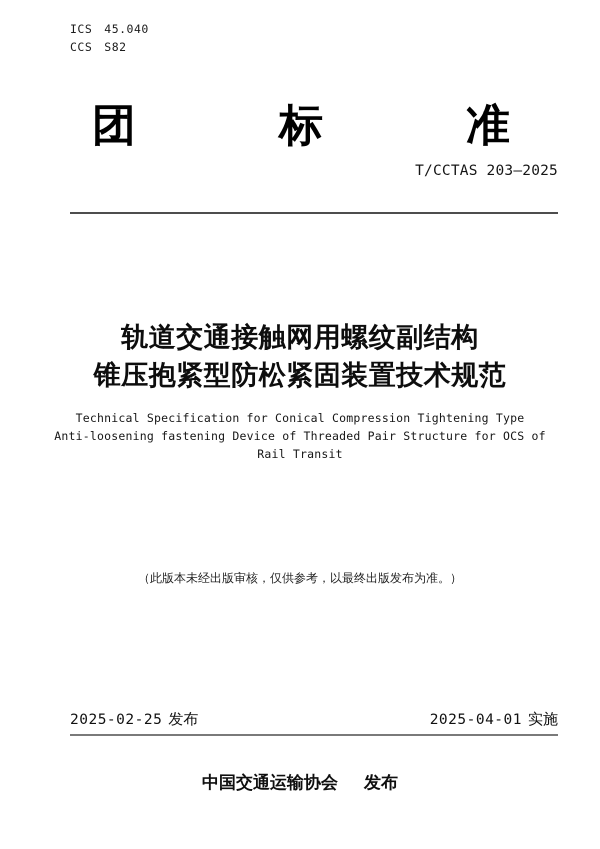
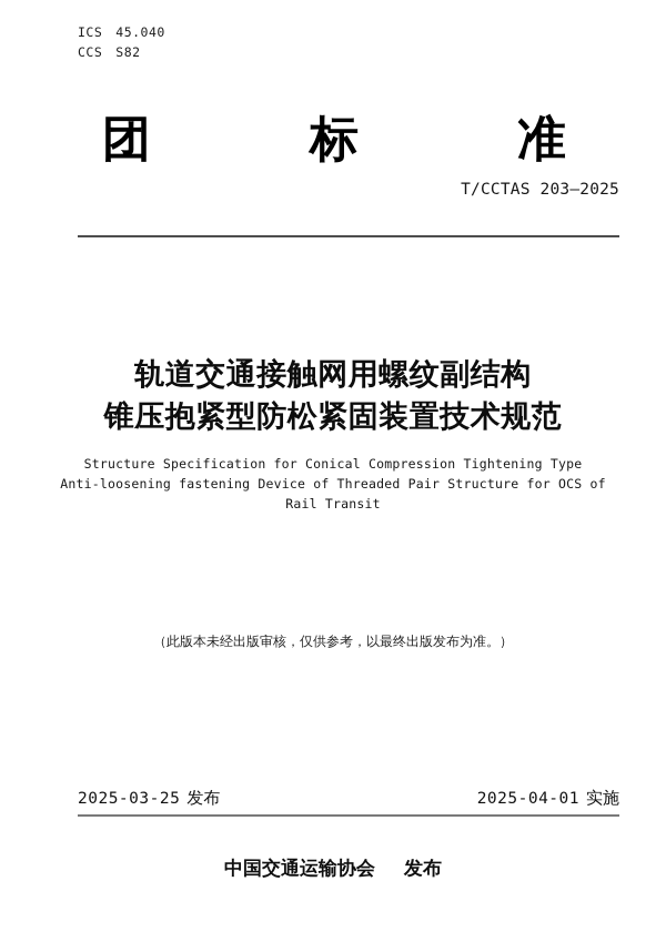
  ICS 45.040
  CCS S82
  团
  标
  准
  T/CCTAS 203—2025
  轨道交通接触网用螺纹副结构
  锥压抱紧型防松紧固装置技术规范
- Technical Specification for Conical Compression Tightening Type
+ Structure Specification for Conical Compression Tightening Type
  Anti-loosening fastening Device of Threaded Pair Structure for OCS of
  Rail Transit
  （此版本未经出版审核，仅供参考，以最终出版发布为准。）
- 2025-02-25
+ 2025-03-25
  发布
  2025-04-01
  实施
  中国交通运输协会
  发布
